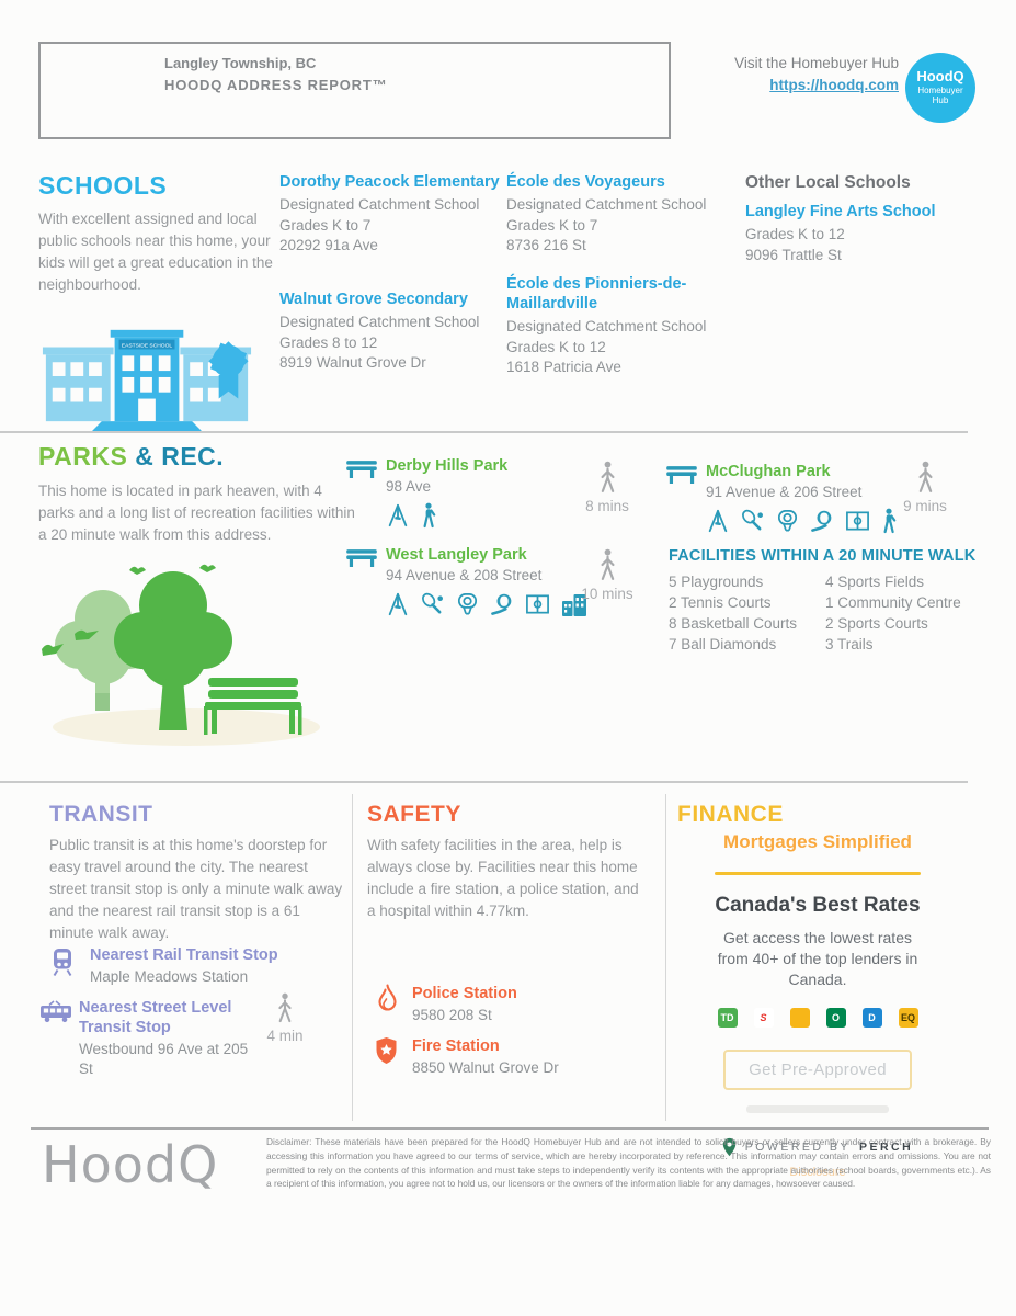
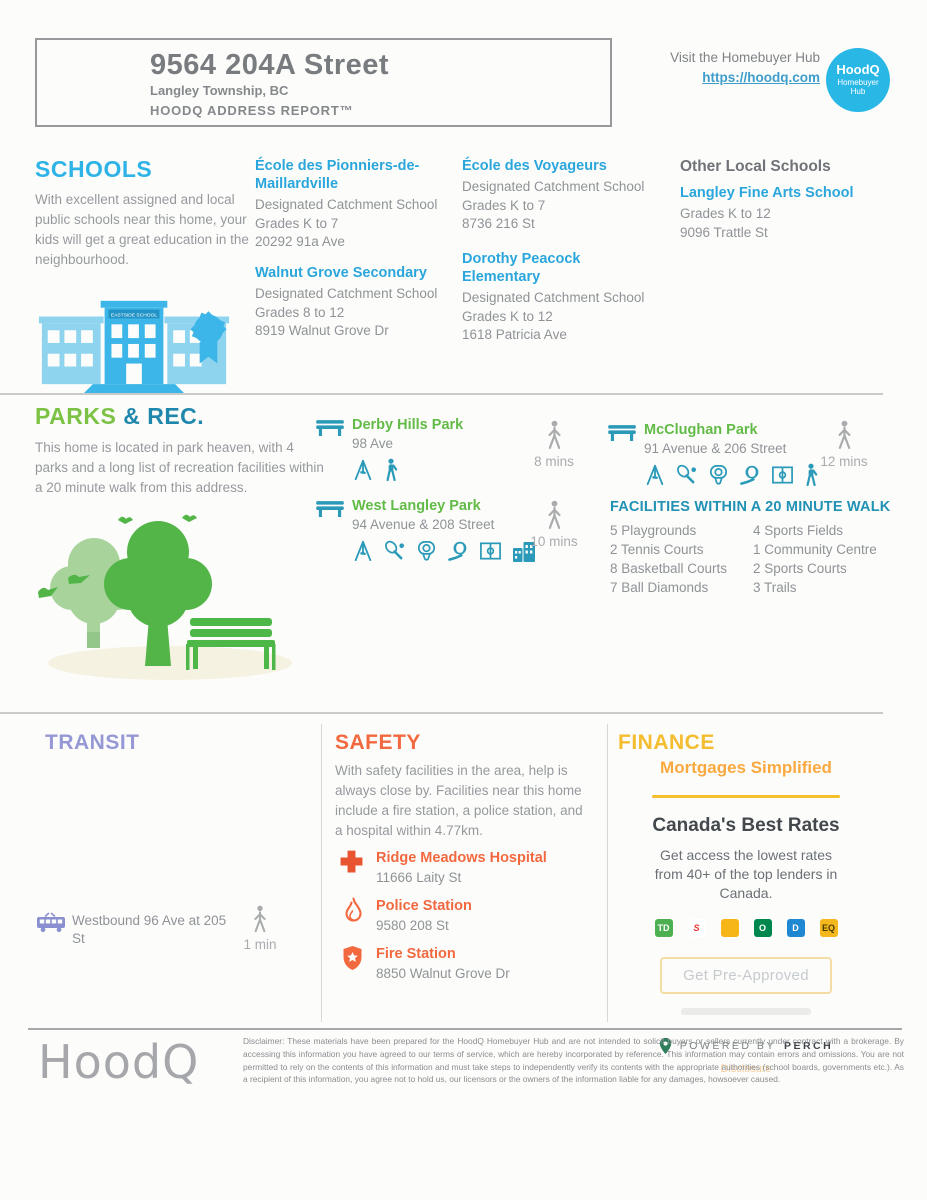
+ 9564 204A Street
  Langley Township, BC
  HOODQ ADDRESS REPORT™
  Visit the Homebuyer Hub
  https://hoodq.com
  HoodQ
  Homebuyer
  Hub
  SCHOOLS
  With excellent assigned and local public schools near this home, your kids will get a great education in the neighbourhood.
- Dorothy Peacock Elementary
+ École des Pionniers-de-Maillardville
  Designated Catchment School
  Grades K to 7
  20292 91a Ave
  Walnut Grove Secondary
  Designated Catchment School
  Grades 8 to 12
  8919 Walnut Grove Dr
  École des Voyageurs
  Designated Catchment School
  Grades K to 7
  8736 216 St
- École des Pionniers-de-Maillardville
+ Dorothy Peacock Elementary
  Designated Catchment School
  Grades K to 12
  1618 Patricia Ave
  Other Local Schools
  Langley Fine Arts School
  Grades K to 12
  9096 Trattle St
  PARKS & REC.
  This home is located in park heaven, with 4 parks and a long list of recreation facilities within a 20 minute walk from this address.
  Derby Hills Park
  98 Ave
  8 mins
  McClughan Park
  91 Avenue & 206 Street
- 9 mins
+ 12 mins
  West Langley Park
  94 Avenue & 208 Street
  10 mins
  FACILITIES WITHIN A 20 MINUTE WALK
  5 Playgrounds
  2 Tennis Courts
  8 Basketball Courts
  7 Ball Diamonds
  4 Sports Fields
  1 Community Centre
  2 Sports Courts
  3 Trails
  TRANSIT
- Public transit is at this home's doorstep for easy travel around the city. The nearest street transit stop is only a minute walk away and the nearest rail transit stop is a 61 minute walk away.
- Nearest Rail Transit Stop
- Maple Meadows Station
- Nearest Street Level Transit Stop
  Westbound 96 Ave at 205 St
- 4 min
+ 1 min
  SAFETY
  With safety facilities in the area, help is always close by. Facilities near this home include a fire station, a police station, and a hospital within 4.77km.
+ Ridge Meadows Hospital
+ 11666 Laity St
  Police Station
  9580 208 St
  Fire Station
  8850 Walnut Grove Dr
  FINANCE
  Mortgages Simplified
  Canada's Best Rates
  Get access the lowest rates from 40+ of the top lenders in Canada.
  TD
  S
  O
  D
  EQ
  Get Pre-Approved
  POWERED BY
  PERCH
  Disclosure
  HoodQ
  Disclaimer: These materials have been prepared for the HoodQ Homebuyer Hub and are not intended to solicit buyers or sellers currently under contract with a brokerage. By accessing this information you have agreed to our terms of service, which are hereby incorporated by reference. This information may contain errors and omissions. You are not permitted to rely on the contents of this information and must take steps to independently verify its contents with the appropriate authorities (school boards, governments etc.). As a recipient of this information, you agree not to hold us, our licensors or the owners of the information liable for any damages, howsoever caused.
